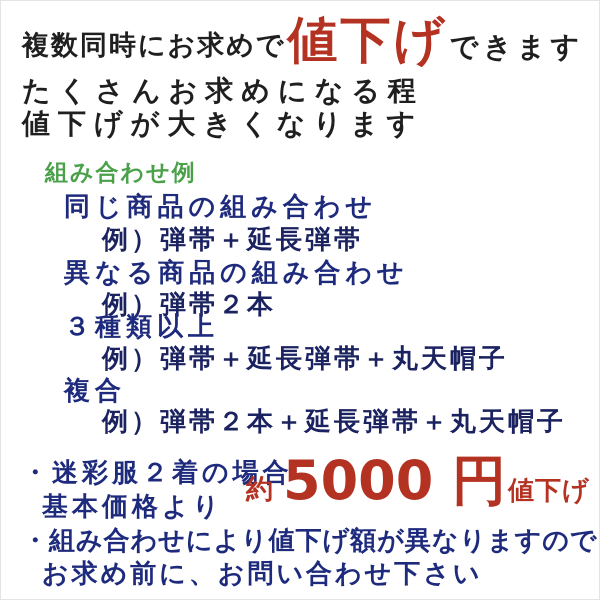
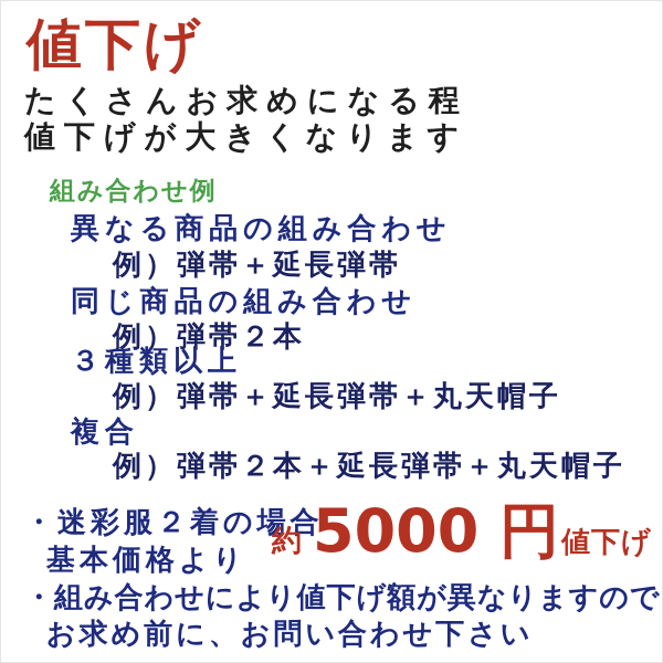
- 複数同時にお求めで
  値下げ
- できます
  たくさんお求めになる程
  値下げが大きくなります
  組み合わせ例
- 同じ商品の組み合わせ
+ 異なる商品の組み合わせ
  例）弾帯＋延長弾帯
- 異なる商品の組み合わせ
+ 同じ商品の組み合わせ
  例）弾帯２本
  ３種類以上
  例）弾帯＋延長弾帯＋丸天帽子
  複合
  例）弾帯２本＋延長弾帯＋丸天帽子
  ・迷彩服２着の場合
  基本価格より
  約
  5000 円
  値下げ
  ・組み合わせにより値下げ額が異なりますので
  お求め前に、お問い合わせ下さい
